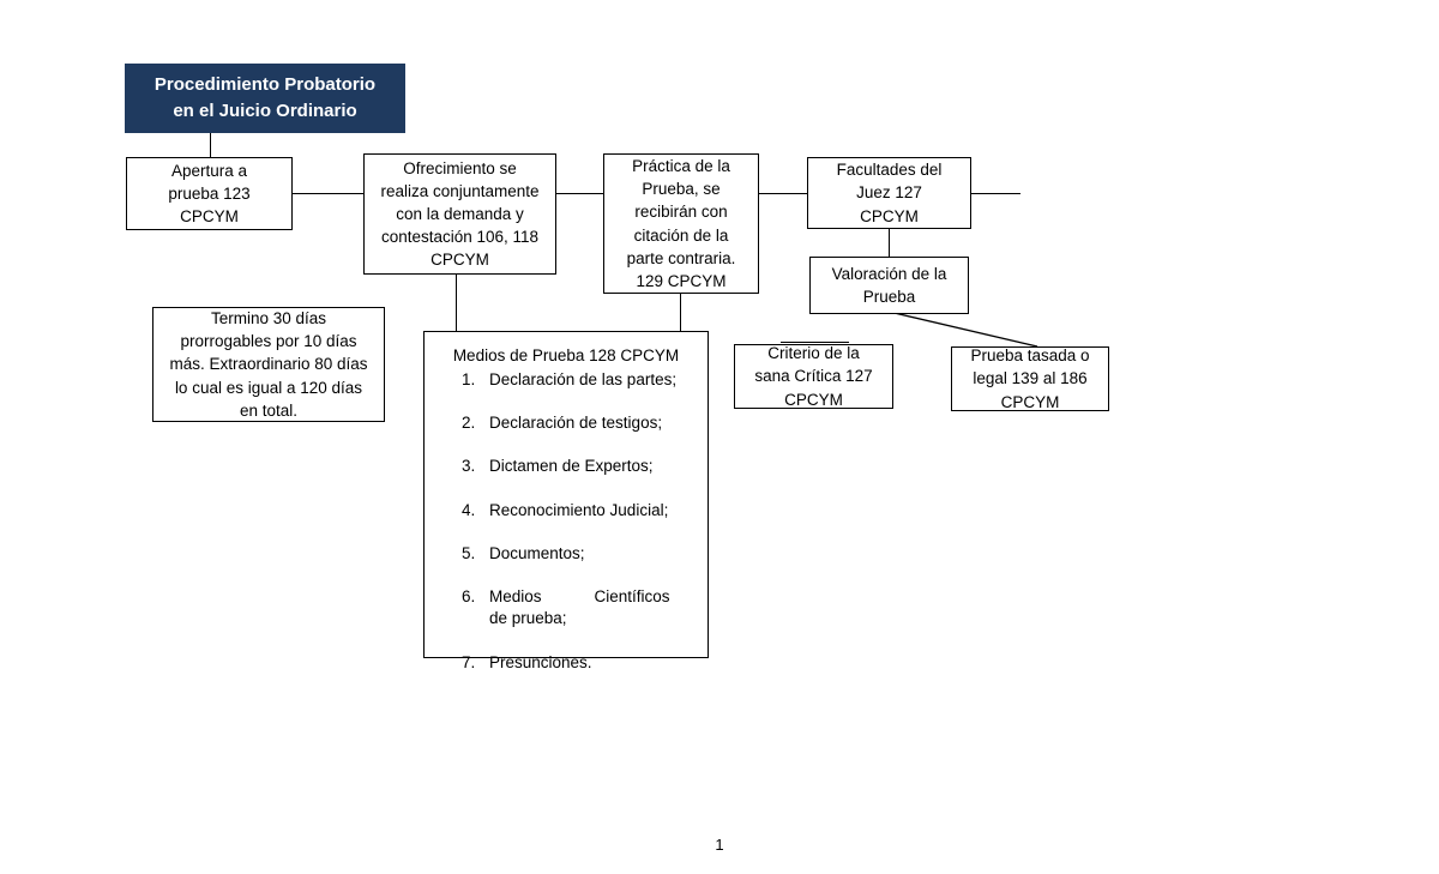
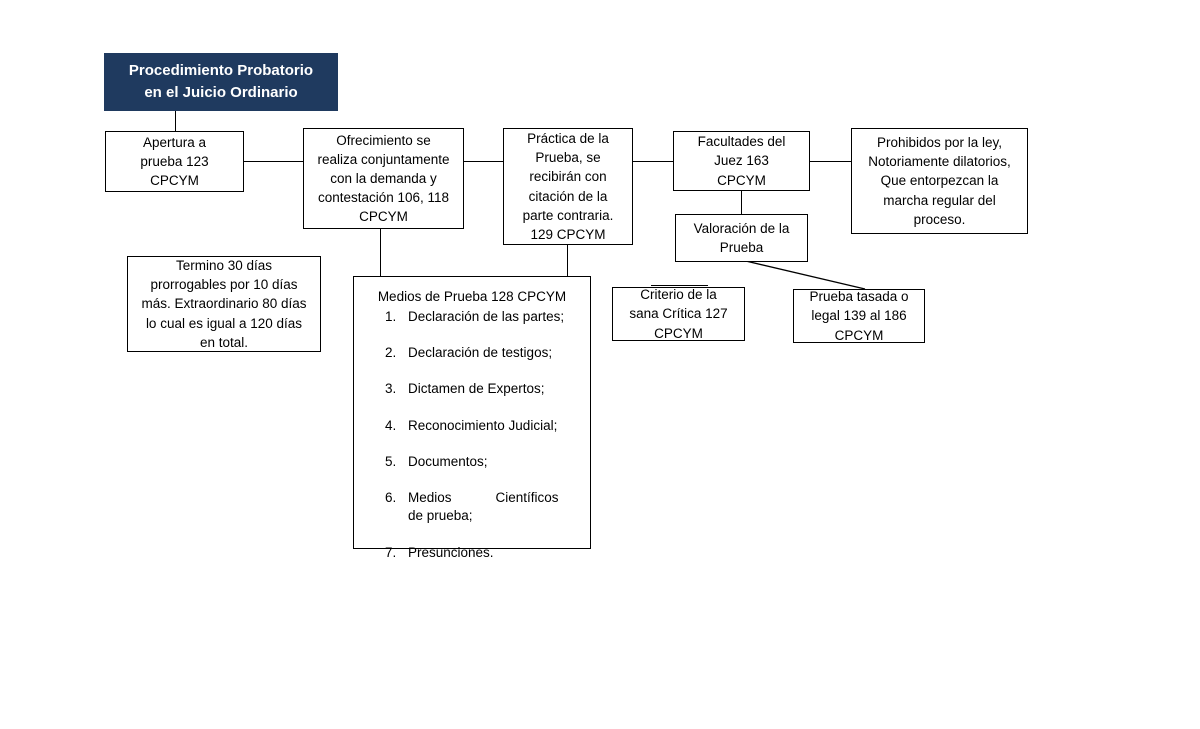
  Procedimiento Probatorio
  en el Juicio Ordinario
  Apertura a
  prueba 123
  CPCYM
  Ofrecimiento se
  realiza conjuntamente
  con la demanda y
  contestación 106, 118
  CPCYM
  Práctica de la
  Prueba, se
  recibirán con
  citación de la
  parte contraria.
  129 CPCYM
  Facultades del
- Juez 127
+ Juez 163
  CPCYM
+ Prohibidos por la ley,
+ Notoriamente dilatorios,
+ Que entorpezcan la
+ marcha regular del
+ proceso.
  Valoración de la
  Prueba
  Termino 30 días
  prorrogables por 10 días
  más. Extraordinario 80 días
  lo cual es igual a 120 días
  en total.
  Criterio de la
  sana Crítica 127
  CPCYM
  Prueba tasada o
  legal 139 al 186
  CPCYM
  Medios de Prueba 128 CPCYM
  Declaración de las partes;
  Declaración de testigos;
  Dictamen de Expertos;
  Reconocimiento Judicial;
  Documentos;
  Medios Científicos
  de prueba;
  Presunciones.
- 1
